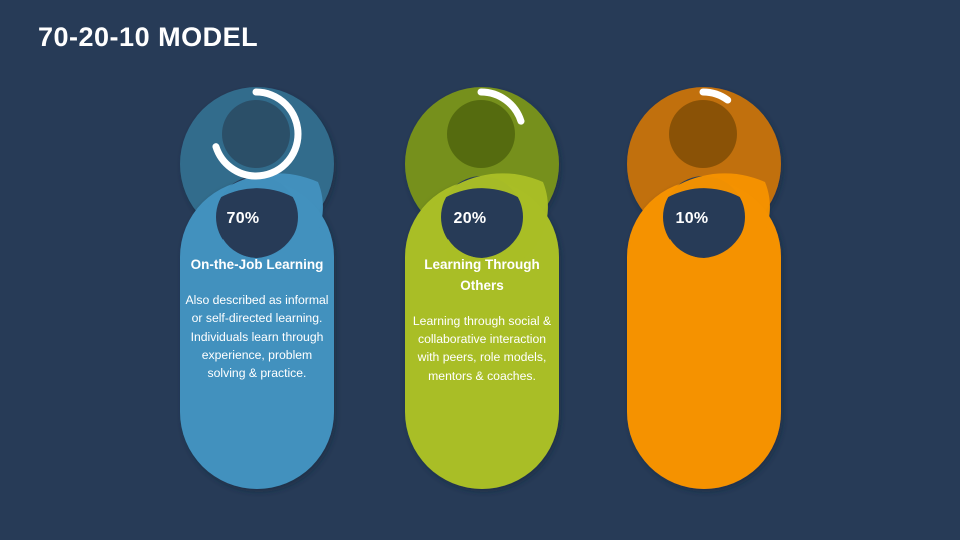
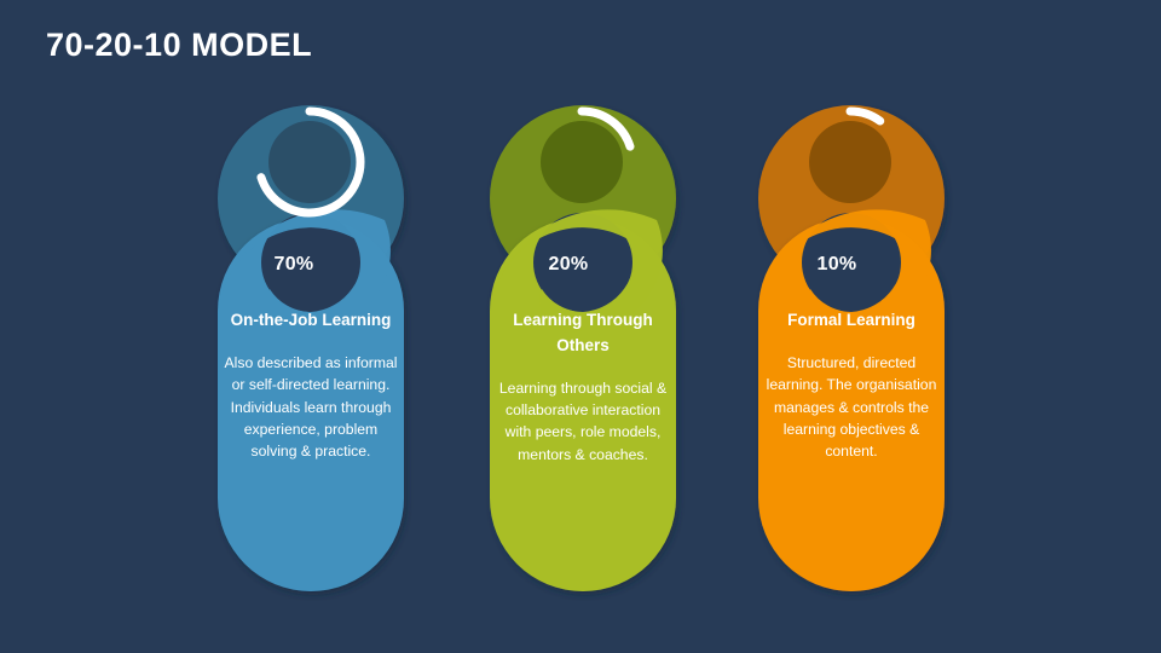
  70-20-10 MODEL
  70%
  On-the-Job Learning
  Also described as informal or self-directed learning. Individuals learn through experience, problem solving & practice.
  20%
  Learning Through Others
  Learning through social & collaborative interaction with peers, role models, mentors & coaches.
  10%
+ Formal Learning
+ Structured, directed learning. The organisation manages & controls the learning objectives & content.
